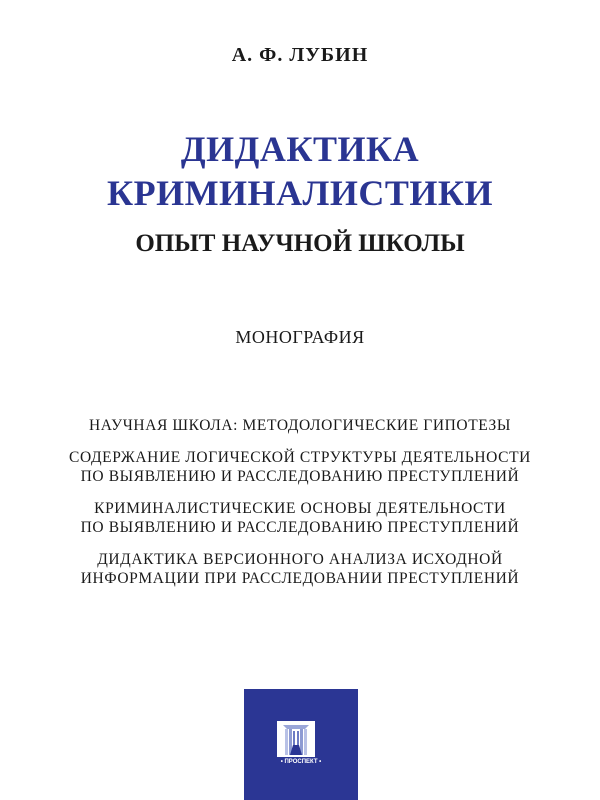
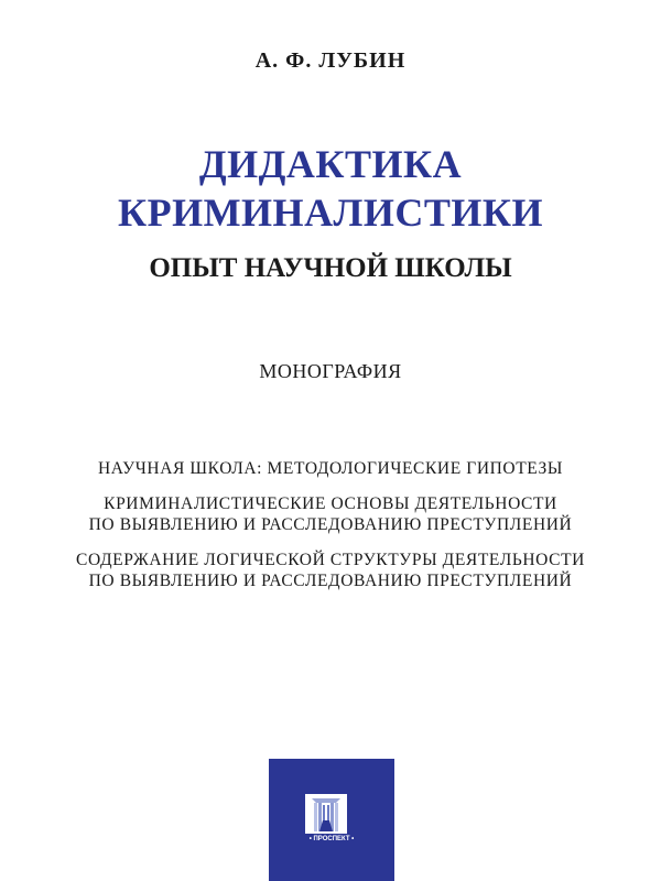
  А. Ф. ЛУБИН
  ДИДАКТИКА
  КРИМИНАЛИСТИКИ
  ОПЫТ НАУЧНОЙ ШКОЛЫ
  МОНОГРАФИЯ
  НАУЧНАЯ ШКОЛА: МЕТОДОЛОГИЧЕСКИЕ ГИПОТЕЗЫ
- СОДЕРЖАНИЕ ЛОГИЧЕСКОЙ СТРУКТУРЫ ДЕЯТЕЛЬНОСТИ
+ КРИМИНАЛИСТИЧЕСКИЕ ОСНОВЫ ДЕЯТЕЛЬНОСТИ
  ПО ВЫЯВЛЕНИЮ И РАССЛЕДОВАНИЮ ПРЕСТУПЛЕНИЙ
- КРИМИНАЛИСТИЧЕСКИЕ ОСНОВЫ ДЕЯТЕЛЬНОСТИ
+ СОДЕРЖАНИЕ ЛОГИЧЕСКОЙ СТРУКТУРЫ ДЕЯТЕЛЬНОСТИ
  ПО ВЫЯВЛЕНИЮ И РАССЛЕДОВАНИЮ ПРЕСТУПЛЕНИЙ
- ДИДАКТИКА ВЕРСИОННОГО АНАЛИЗА ИСХОДНОЙ
- ИНФОРМАЦИИ ПРИ РАССЛЕДОВАНИИ ПРЕСТУПЛЕНИЙ
